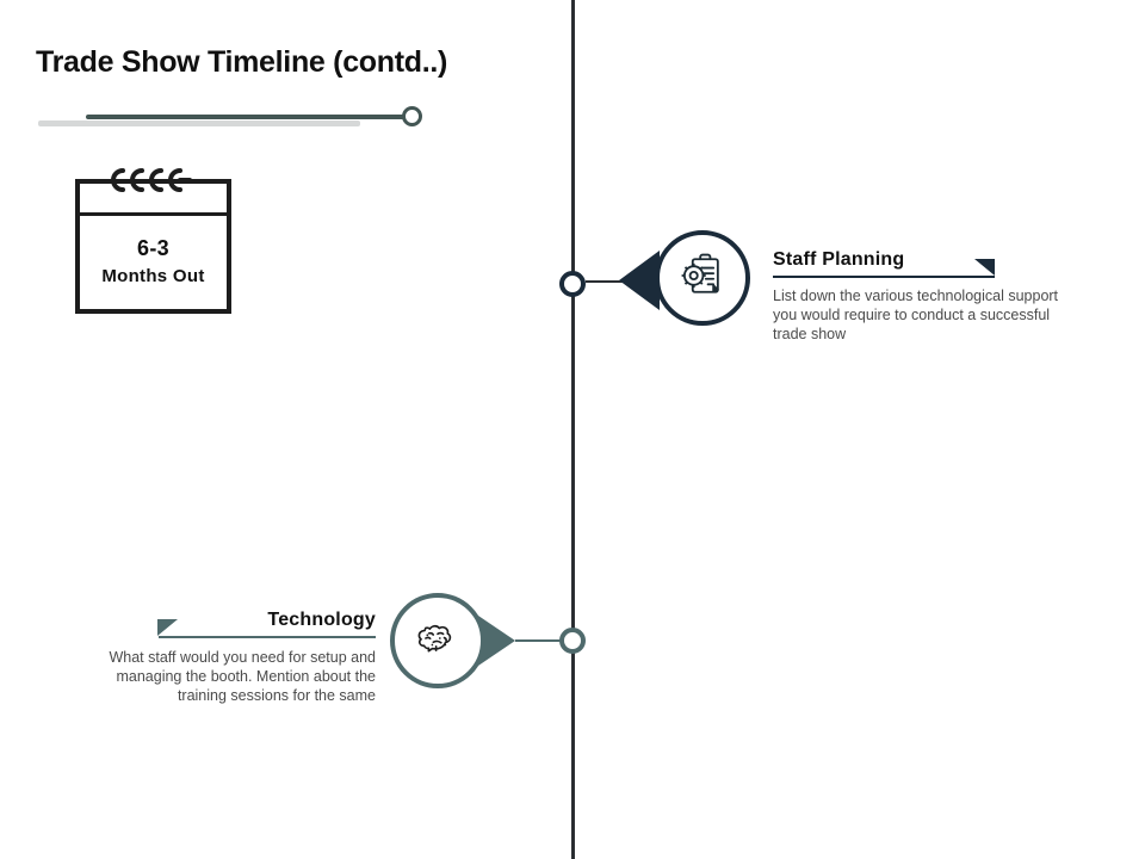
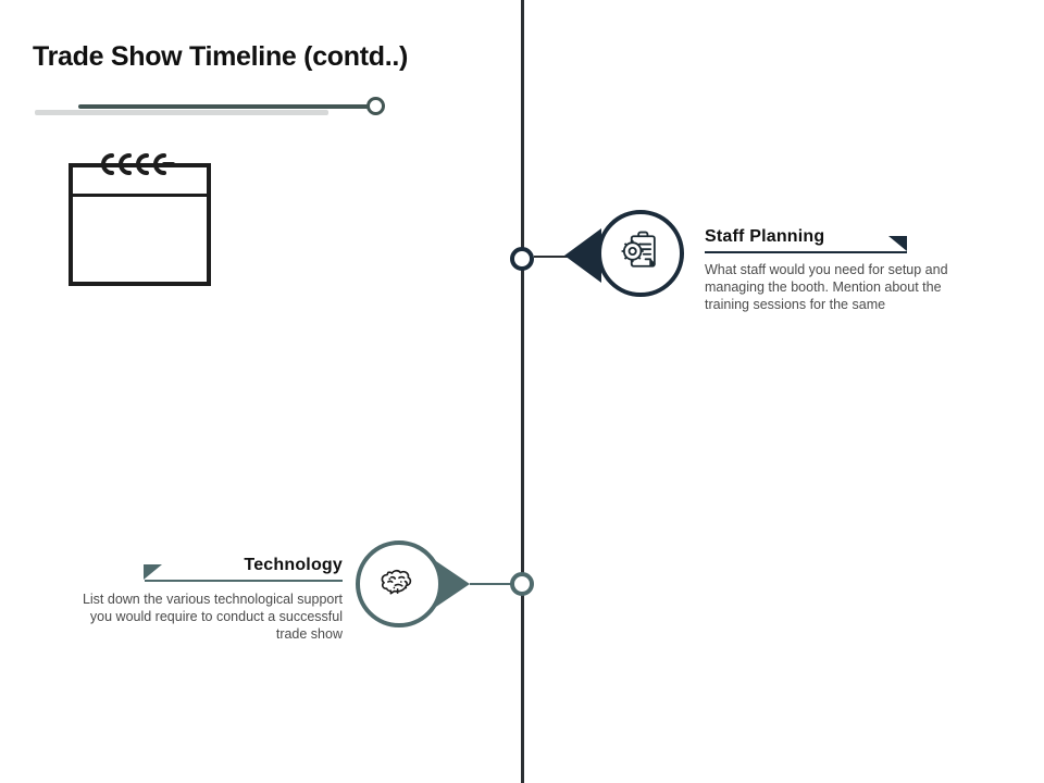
  Trade Show Timeline (contd..)
- 6-3
- Months Out
  Staff Planning
- List down the various technological support you would require to conduct a successful trade show
+ What staff would you need for setup and managing the booth. Mention about the training sessions for the same
  Technology
- What staff would you need for setup and managing the booth. Mention about the training sessions for the same
+ List down the various technological support you would require to conduct a successful trade show
